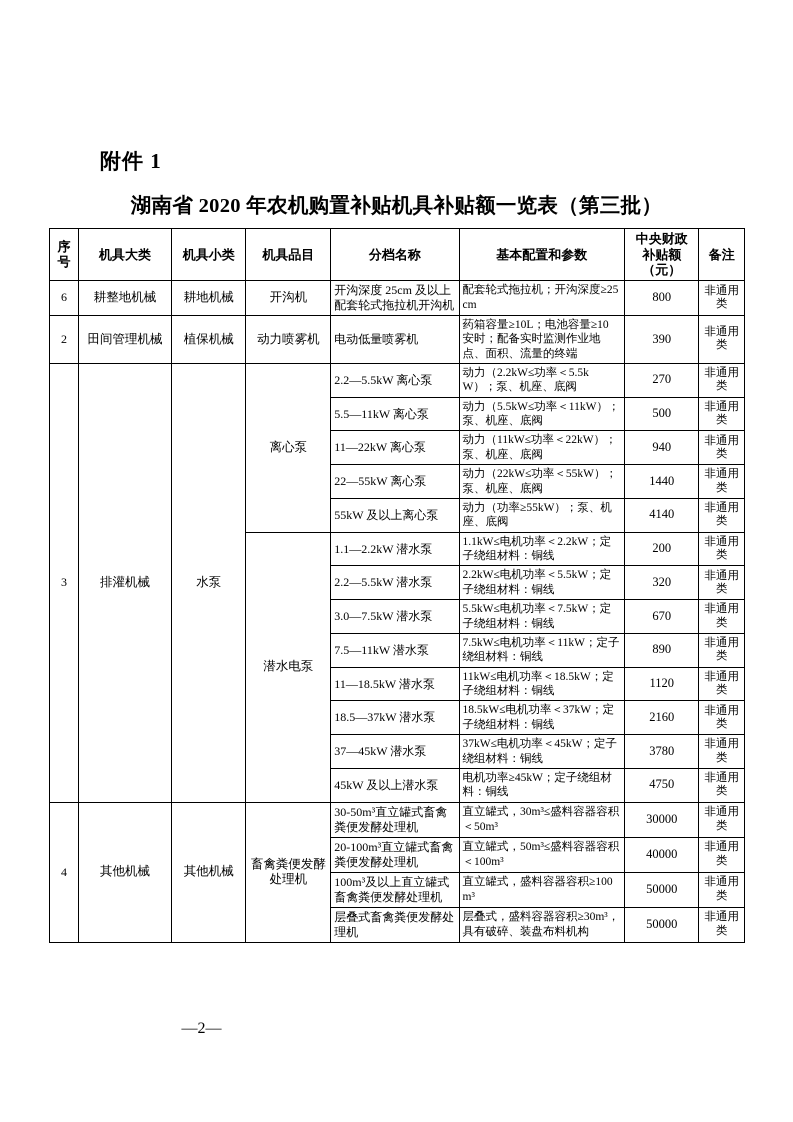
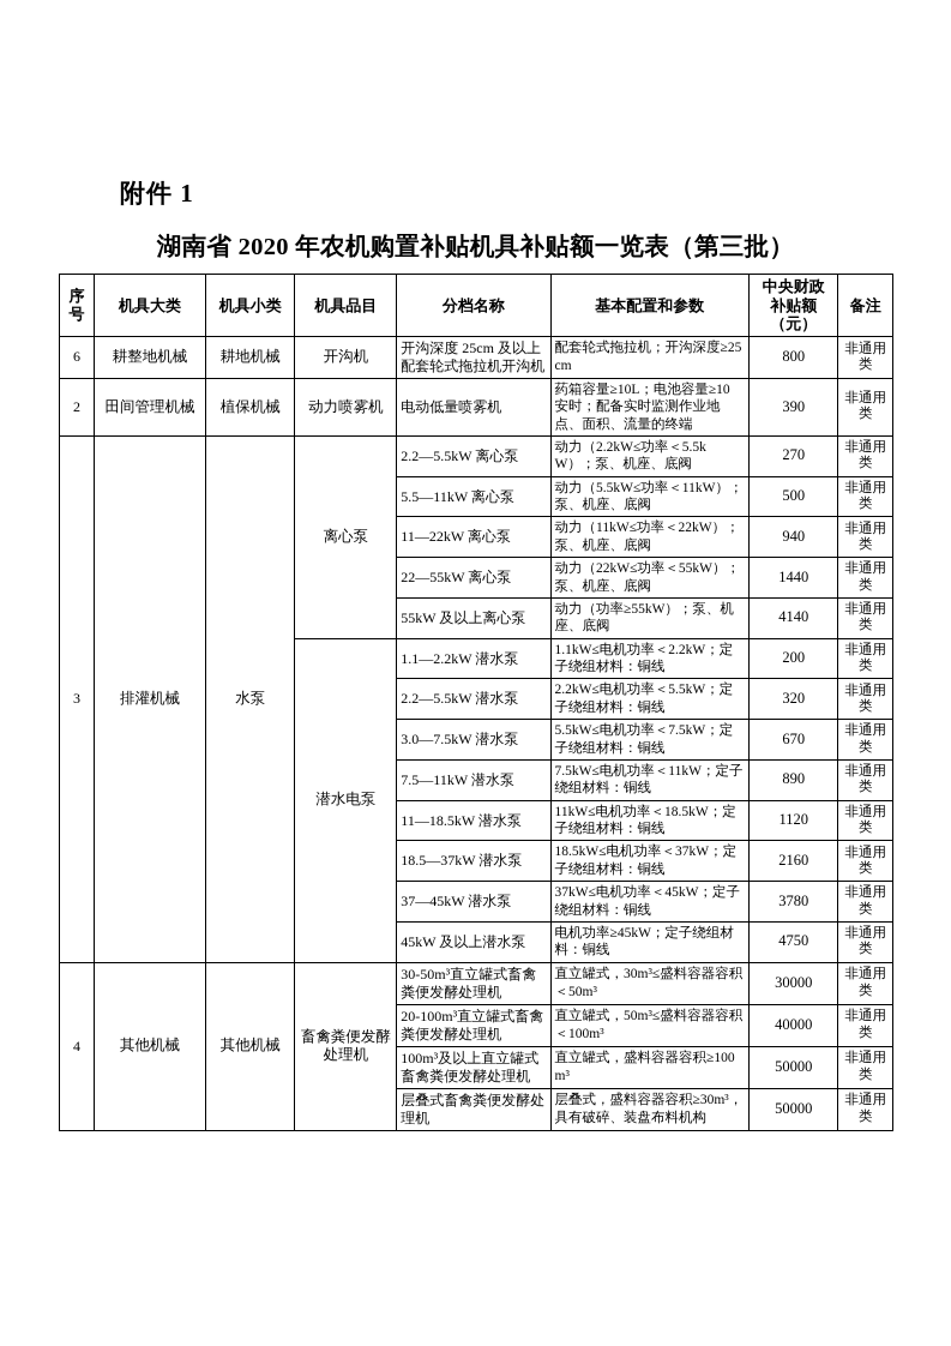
  附件 1
  湖南省 2020 年农机购置补贴机具补贴额一览表（第三批）
  序 号	机具大类	机具小类	机具品目	分档名称	基本配置和参数	中央财政 补贴额 （元）	备注
  6	耕整地机械	耕地机械	开沟机	开沟深度 25cm 及以上配套轮式拖拉机开沟机	配套轮式拖拉机；开沟深度≥25cm	800	非通用类
  2	田间管理机械	植保机械	动力喷雾机	电动低量喷雾机	药箱容量≥10L；电池容量≥10 安时；配备实时监测作业地点、面积、流量的终端	390	非通用类
  3	排灌机械	水泵	离心泵	2.2—5.5kW 离心泵	动力（2.2kW≤功率＜5.5kW）；泵、机座、底阀	270	非通用类
  5.5—11kW 离心泵	动力（5.5kW≤功率＜11kW）；泵、机座、底阀	500	非通用类
  11—22kW 离心泵	动力（11kW≤功率＜22kW）；泵、机座、底阀	940	非通用类
  22—55kW 离心泵	动力（22kW≤功率＜55kW）；泵、机座、底阀	1440	非通用类
  55kW 及以上离心泵	动力（功率≥55kW）；泵、机座、底阀	4140	非通用类
  潜水电泵	1.1—2.2kW 潜水泵	1.1kW≤电机功率＜2.2kW；定子绕组材料：铜线	200	非通用类
  2.2—5.5kW 潜水泵	2.2kW≤电机功率＜5.5kW；定子绕组材料：铜线	320	非通用类
  3.0—7.5kW 潜水泵	5.5kW≤电机功率＜7.5kW；定子绕组材料：铜线	670	非通用类
  7.5—11kW 潜水泵	7.5kW≤电机功率＜11kW；定子绕组材料：铜线	890	非通用类
  11—18.5kW 潜水泵	11kW≤电机功率＜18.5kW；定子绕组材料：铜线	1120	非通用类
  18.5—37kW 潜水泵	18.5kW≤电机功率＜37kW；定子绕组材料：铜线	2160	非通用类
  37—45kW 潜水泵	37kW≤电机功率＜45kW；定子绕组材料：铜线	3780	非通用类
  45kW 及以上潜水泵	电机功率≥45kW；定子绕组材料：铜线	4750	非通用类
  4	其他机械	其他机械	畜禽粪便发酵处理机	30-50m³直立罐式畜禽粪便发酵处理机	直立罐式，30m³≤盛料容器容积＜50m³	30000	非通用类
  20-100m³直立罐式畜禽粪便发酵处理机	直立罐式，50m³≤盛料容器容积＜100m³	40000	非通用类
  100m³及以上直立罐式畜禽粪便发酵处理机	直立罐式，盛料容器容积≥100m³	50000	非通用类
  层叠式畜禽粪便发酵处理机	层叠式，盛料容器容积≥30m³，具有破碎、装盘布料机构	50000	非通用类
- —2—
